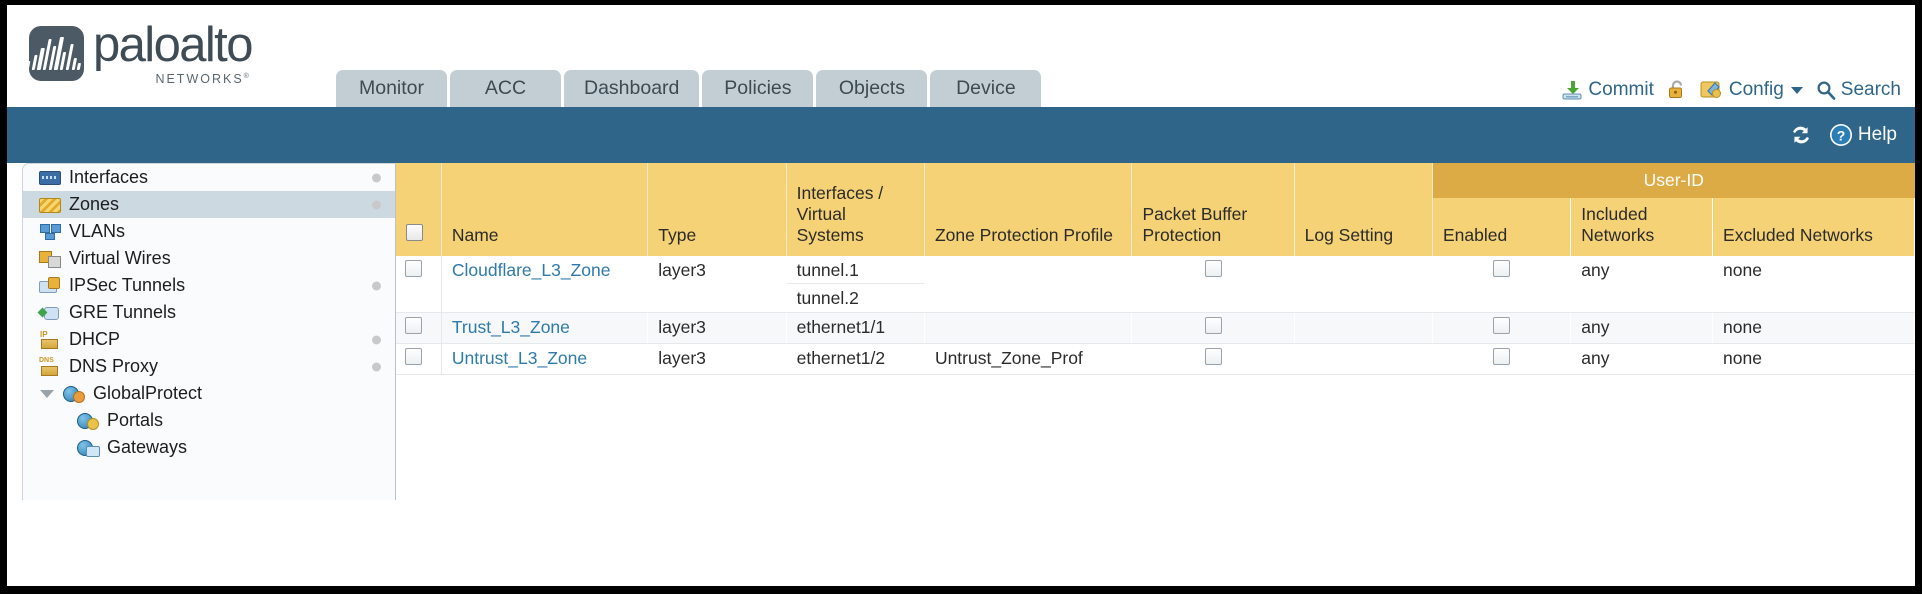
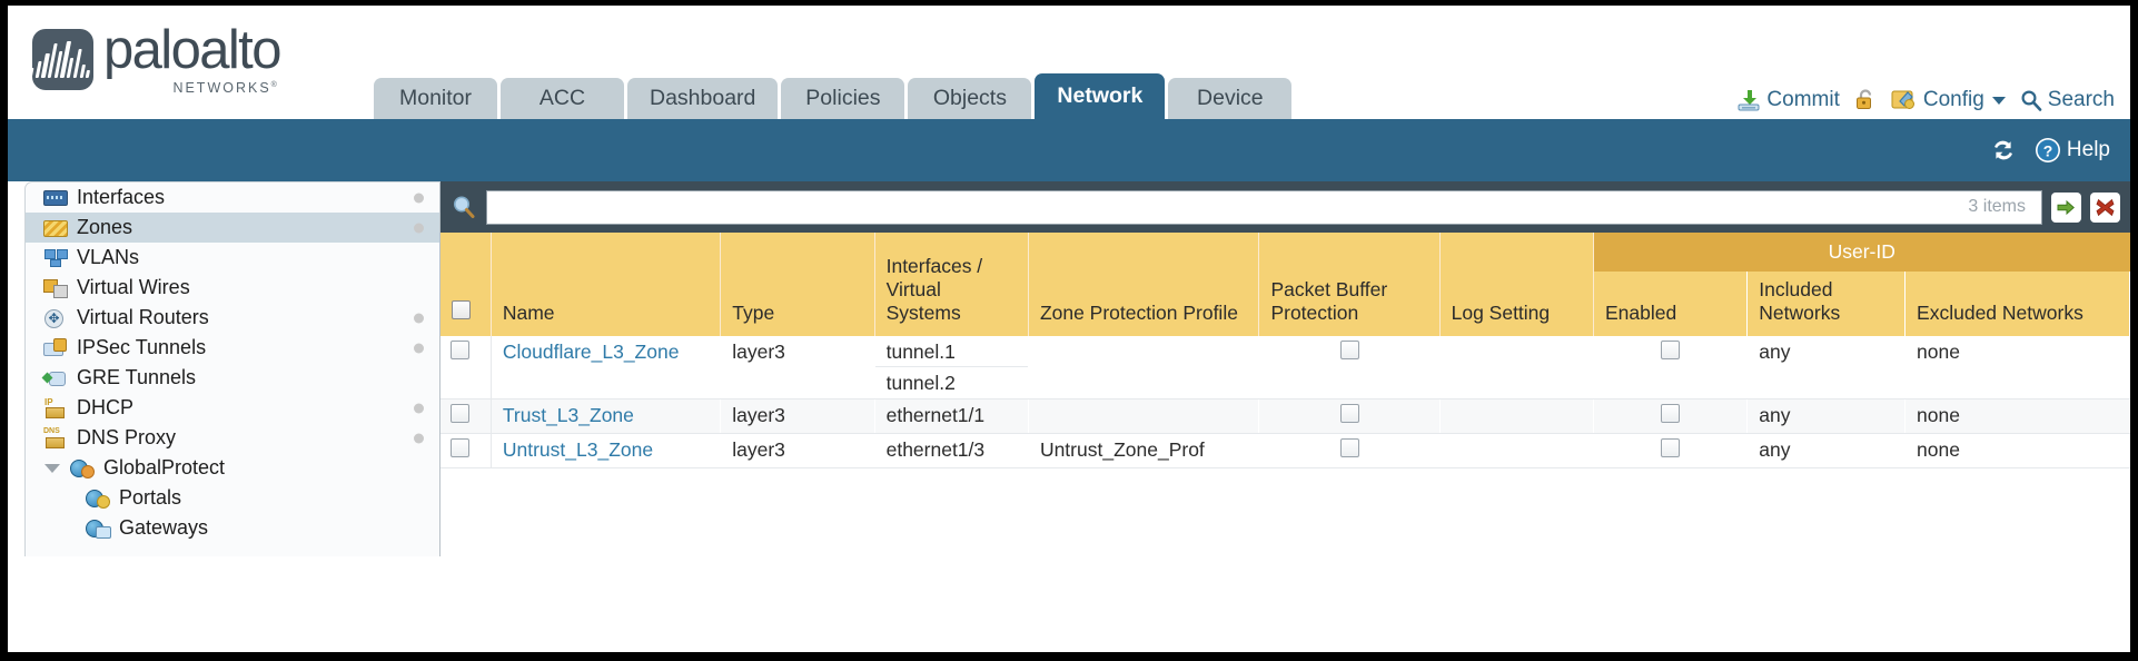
  paloalto
  NETWORKS
  Monitor
  ACC
  Dashboard
  Policies
  Objects
+ Network
  Device
  Commit
  Config
  Search
  ?
  Help
  Interfaces
  Zones
  VLANs
  Virtual Wires
+ Virtual Routers
  IPSec Tunnels
  GRE Tunnels
  DHCP
  DNS Proxy
  GlobalProtect
  Portals
  Gateways
+ 3 items
  	Name	Type	Interfaces / Virtual Systems	Zone Protection Profile	Packet Buffer Protection	Log Setting	User-ID
  Enabled	Included Networks	Excluded Networks
  	Cloudflare_L3_Zone	layer3	tunnel.1 tunnel.2					any	none
  	Trust_L3_Zone	layer3	ethernet1/1					any	none
- 	Untrust_L3_Zone	layer3	ethernet1/2	Untrust_Zone_Prof				any	none
+ 	Untrust_L3_Zone	layer3	ethernet1/3	Untrust_Zone_Prof				any	none
